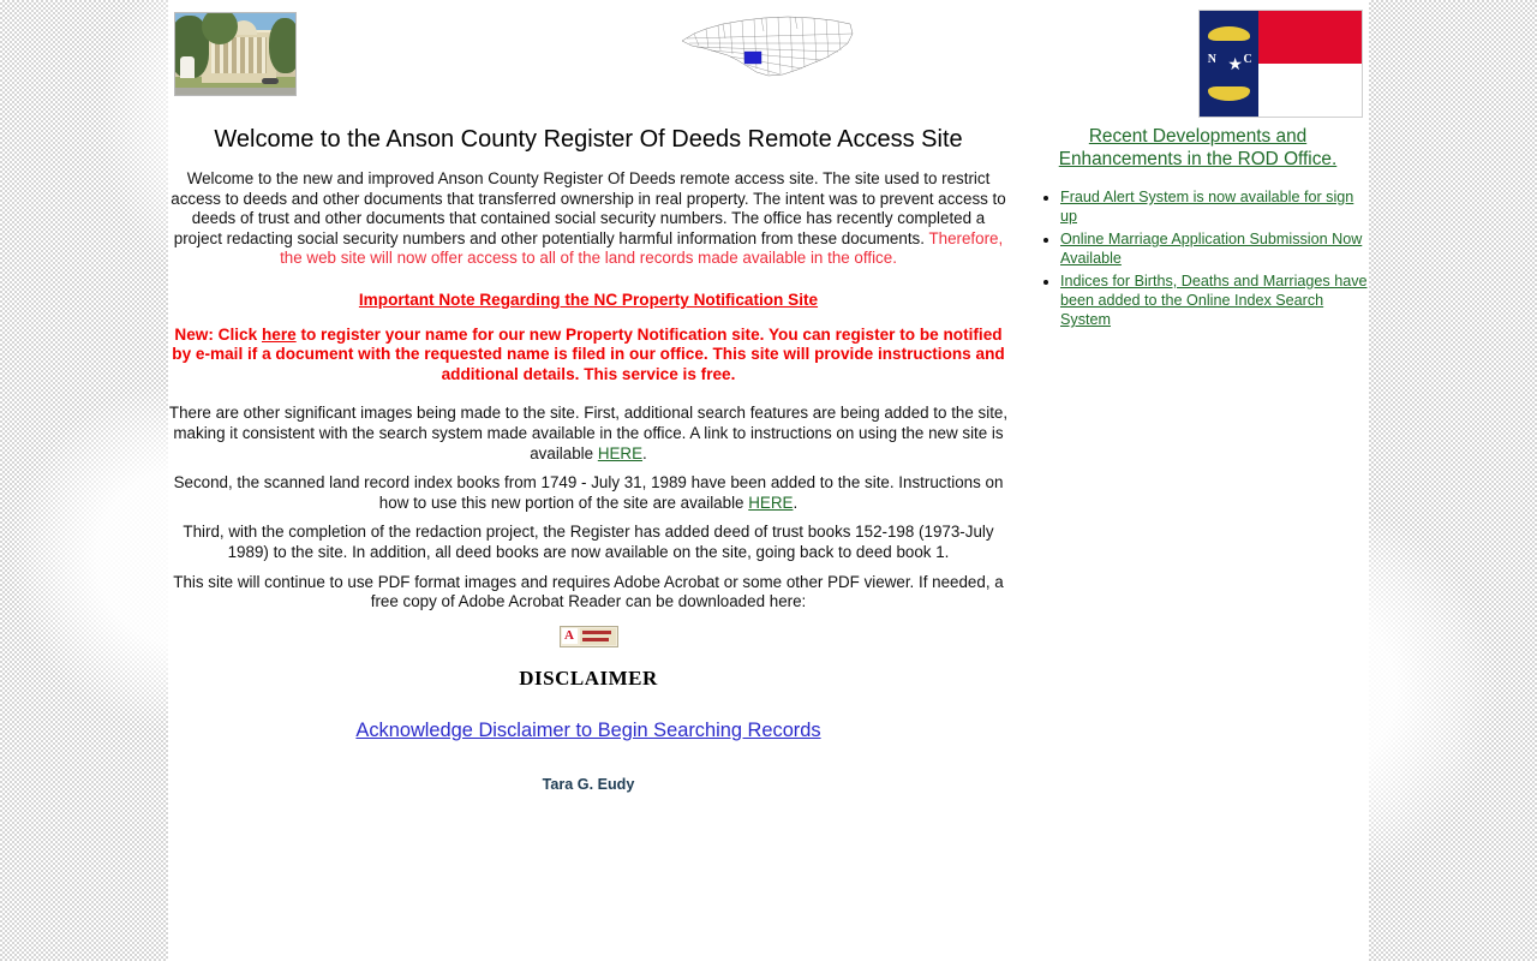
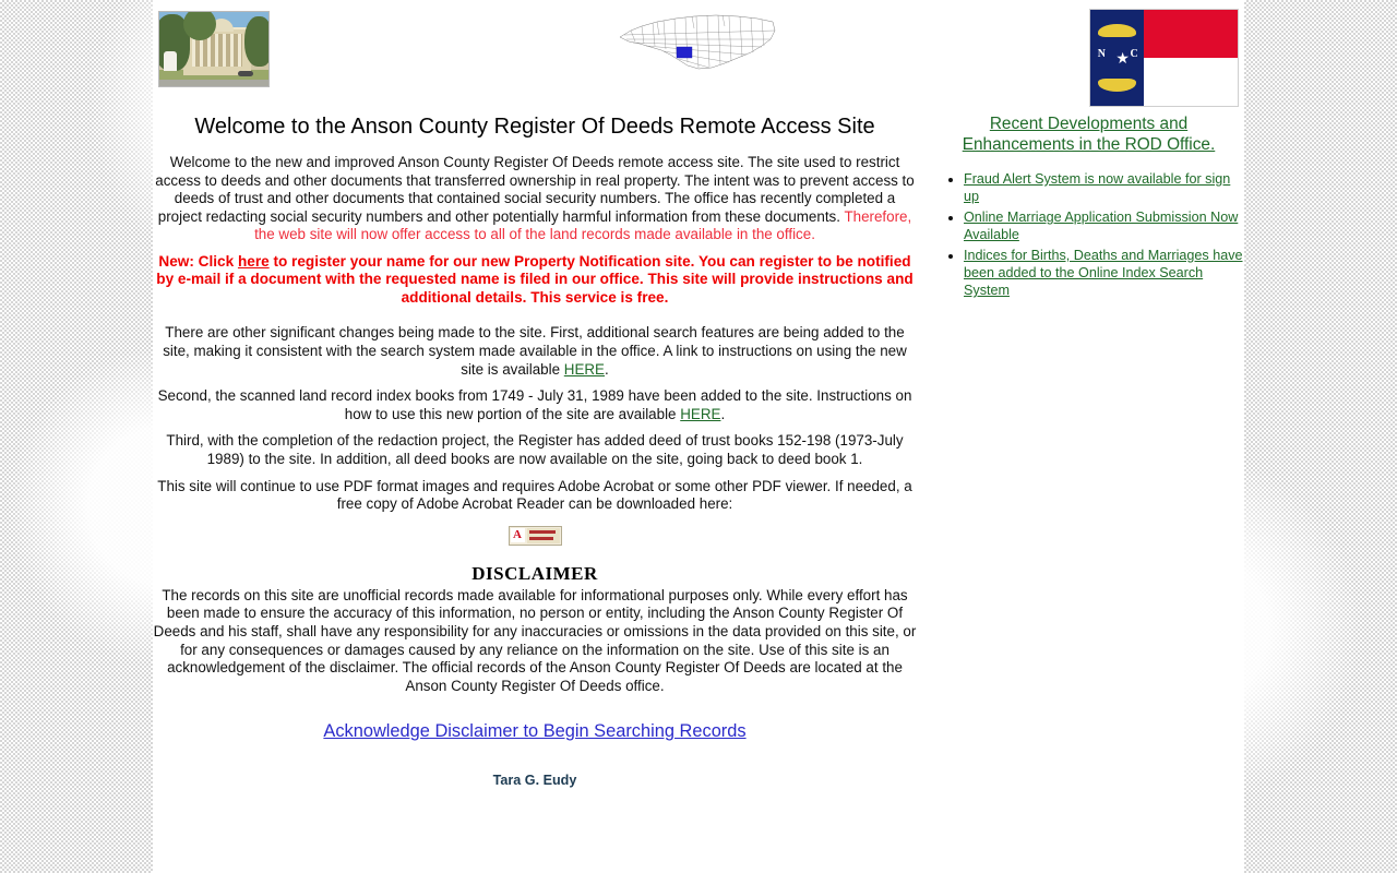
  N
  ★
  C
  Welcome to the Anson County Register Of Deeds Remote Access Site
  Welcome to the new and improved Anson County Register Of Deeds remote access site. The site used to restrict access to deeds and other documents that transferred ownership in real property. The intent was to prevent access to deeds of trust and other documents that contained social security numbers. The office has recently completed a project redacting social security numbers and other potentially harmful information from these documents. Therefore, the web site will now offer access to all of the land records made available in the office.
- Important Note Regarding the NC Property Notification Site
  New: Click here to register your name for our new Property Notification site. You can register to be notified by e-mail if a document with the requested name is filed in our office. This site will provide instructions and additional details. This service is free.
- There are other significant images being made to the site. First, additional search features are being added to the site, making it consistent with the search system made available in the office. A link to instructions on using the new site is available HERE.
+ There are other significant changes being made to the site. First, additional search features are being added to the site, making it consistent with the search system made available in the office. A link to instructions on using the new site is available HERE.
  Second, the scanned land record index books from 1749 - July 31, 1989 have been added to the site. Instructions on how to use this new portion of the site are available HERE.
  Third, with the completion of the redaction project, the Register has added deed of trust books 152-198 (1973-July 1989) to the site. In addition, all deed books are now available on the site, going back to deed book 1.
  This site will continue to use PDF format images and requires Adobe Acrobat or some other PDF viewer. If needed, a free copy of Adobe Acrobat Reader can be downloaded here:
  A
  DISCLAIMER
+ The records on this site are unofficial records made available for informational purposes only. While every effort has been made to ensure the accuracy of this information, no person or entity, including the Anson County Register Of Deeds and his staff, shall have any responsibility for any inaccuracies or omissions in the data provided on this site, or for any consequences or damages caused by any reliance on the information on the site. Use of this site is an acknowledgement of the disclaimer. The official records of the Anson County Register Of Deeds are located at the Anson County Register Of Deeds office.
  Acknowledge Disclaimer to Begin Searching Records
  Tara G. Eudy
  Recent Developments and Enhancements in the ROD Office.
  Fraud Alert System is now available for sign up
  Online Marriage Application Submission Now Available
  Indices for Births, Deaths and Marriages have been added to the Online Index Search System
